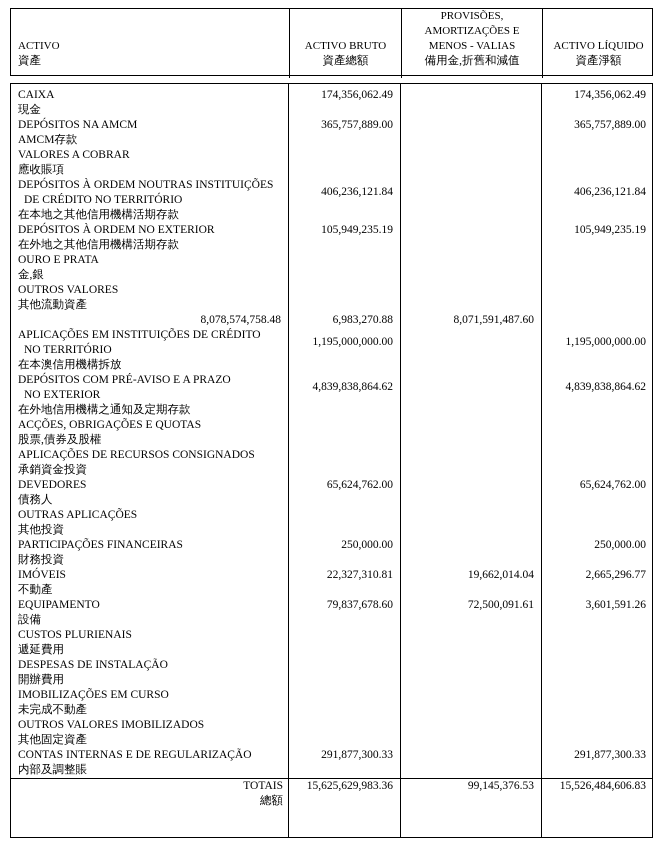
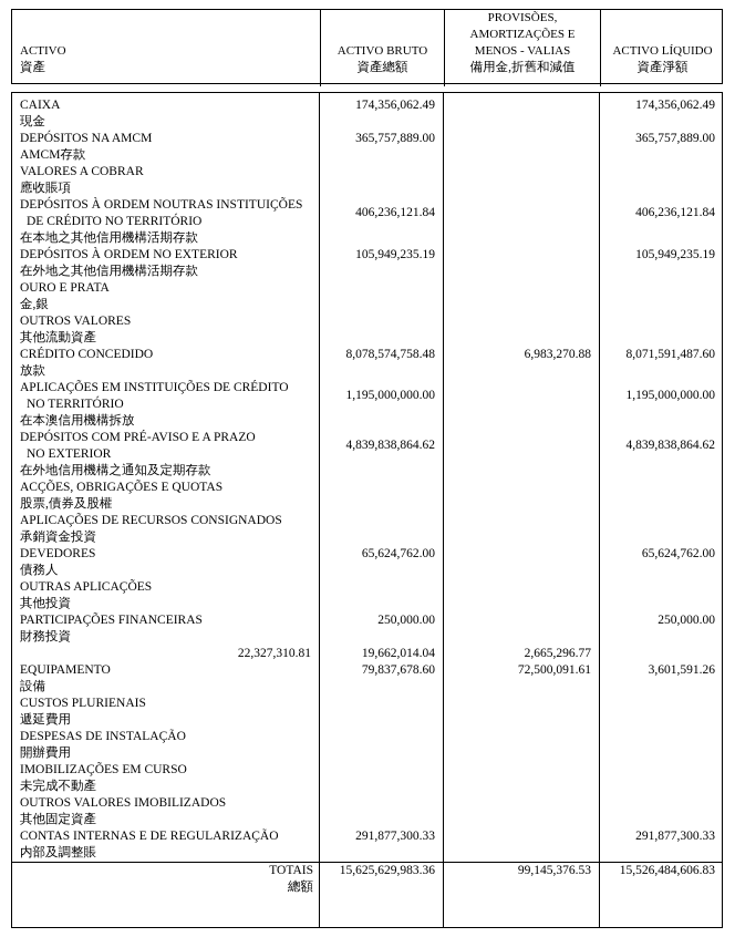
  ACTIVO
  資產
  ACTIVO BRUTO
  資產總額
  PROVISÕES,
  AMORTIZAÇÕES E
  MENOS - VALIAS
  備用金,折舊和減值
  ACTIVO LÍQUIDO
  資產淨額
  CAIXA
  現金
  174,356,062.49
  174,356,062.49
  DEPÓSITOS NA AMCM
  AMCM存款
  365,757,889.00
  365,757,889.00
  VALORES A COBRAR
  應收賬項
  DEPÓSITOS À ORDEM NOUTRAS INSTITUIÇÕES
  DE CRÉDITO NO TERRITÓRIO
  在本地之其他信用機構活期存款
  406,236,121.84
  406,236,121.84
  DEPÓSITOS À ORDEM NO EXTERIOR
  在外地之其他信用機構活期存款
  105,949,235.19
  105,949,235.19
  OURO E PRATA
  金,銀
  OUTROS VALORES
  其他流動資產
+ CRÉDITO CONCEDIDO
+ 放款
  8,078,574,758.48
  6,983,270.88
  8,071,591,487.60
  APLICAÇÕES EM INSTITUIÇÕES DE CRÉDITO
  NO TERRITÓRIO
  在本澳信用機構拆放
  1,195,000,000.00
  1,195,000,000.00
  DEPÓSITOS COM PRÉ-AVISO E A PRAZO
  NO EXTERIOR
  在外地信用機構之通知及定期存款
  4,839,838,864.62
  4,839,838,864.62
  ACÇÕES, OBRIGAÇÕES E QUOTAS
  股票,債券及股權
  APLICAÇÕES DE RECURSOS CONSIGNADOS
  承銷資金投資
  DEVEDORES
  債務人
  65,624,762.00
  65,624,762.00
  OUTRAS APLICAÇÕES
  其他投資
  PARTICIPAÇÕES FINANCEIRAS
  財務投資
  250,000.00
  250,000.00
- IMÓVEIS
- 不動產
  22,327,310.81
  19,662,014.04
  2,665,296.77
  EQUIPAMENTO
  設備
  79,837,678.60
  72,500,091.61
  3,601,591.26
  CUSTOS PLURIENAIS
  遞延費用
  DESPESAS DE INSTALAÇÃO
  開辦費用
  IMOBILIZAÇÕES EM CURSO
  未完成不動產
  OUTROS VALORES IMOBILIZADOS
  其他固定資產
  CONTAS INTERNAS E DE REGULARIZAÇÃO
  内部及調整賬
  291,877,300.33
  291,877,300.33
  TOTAIS
  總額
  15,625,629,983.36
  99,145,376.53
  15,526,484,606.83
